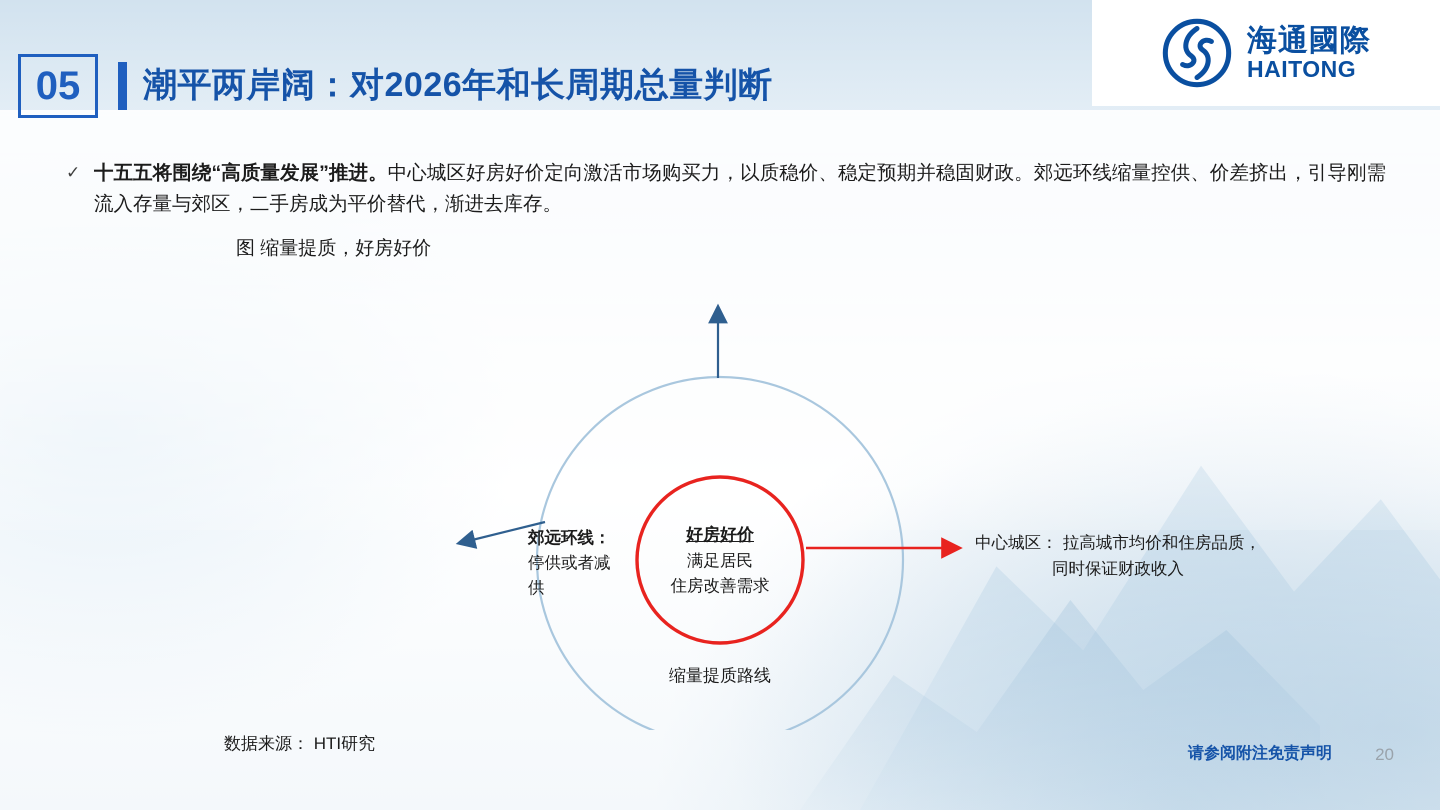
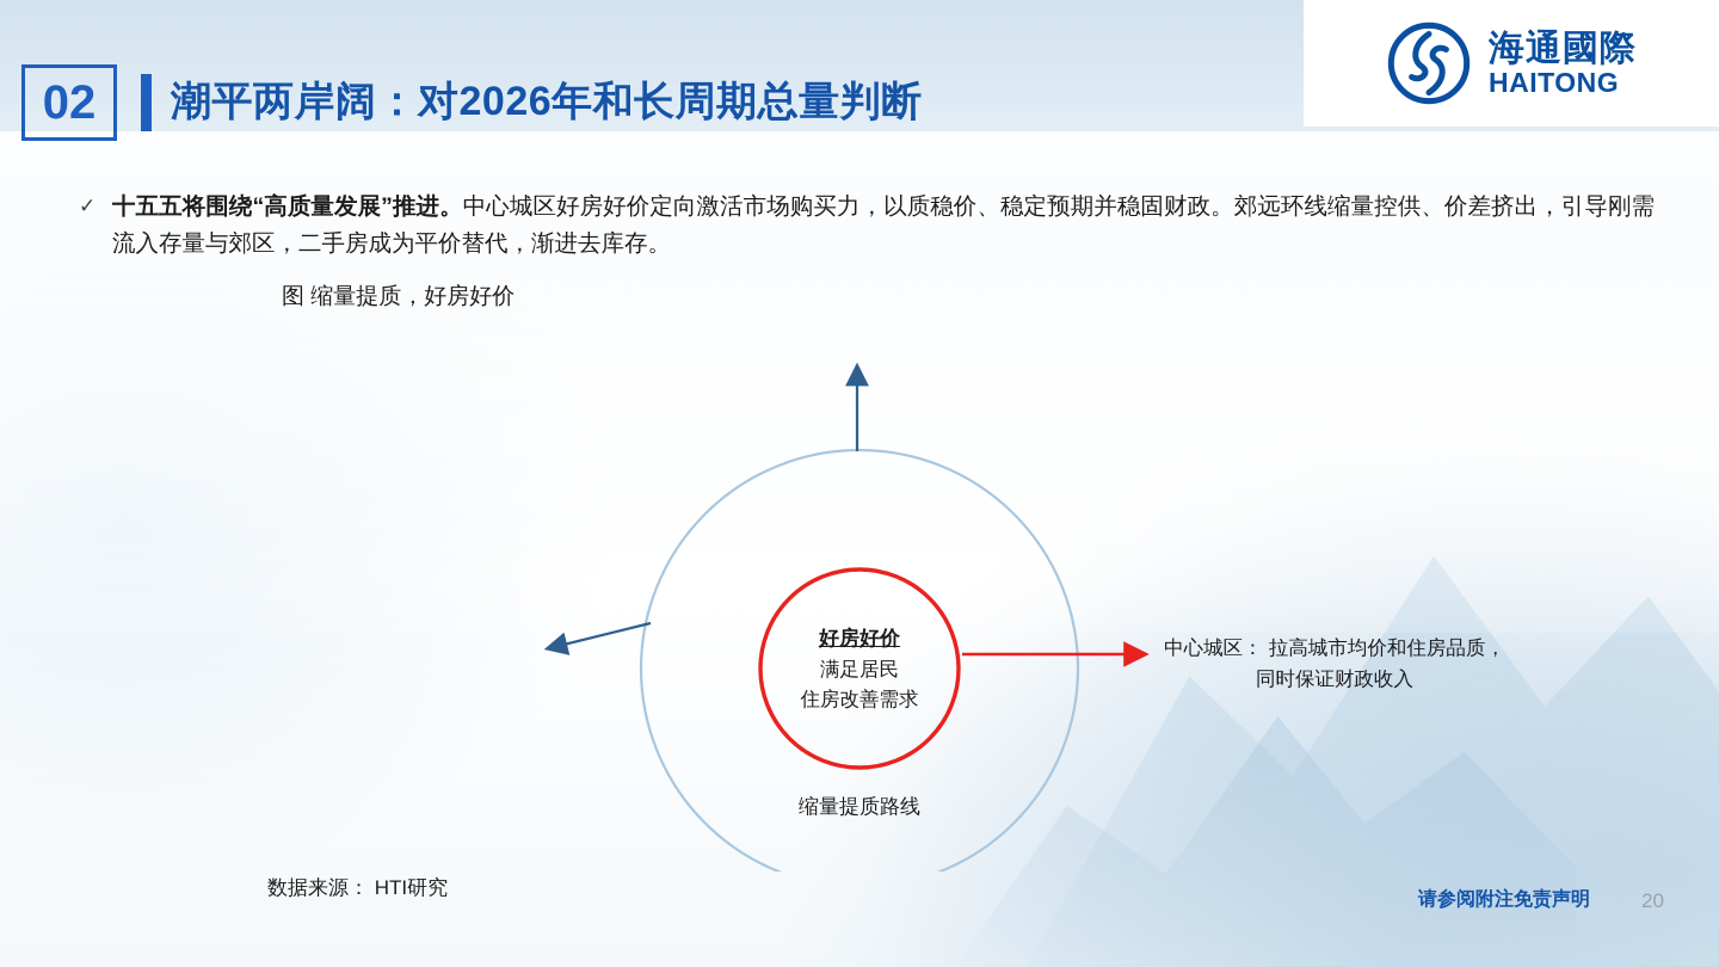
  海通國際
  HAITONG
- 05
+ 02
  潮平两岸阔：对2026年和长周期总量判断
  ✓
  十五五将围绕“高质量发展”推进。中心城区好房好价定向激活市场购买力，以质稳价、稳定预期并稳固财政。郊远环线缩量控供、价差挤出，引导刚需流入存量与郊区，二手房成为平价替代，渐进去库存。
  图 缩量提质，好房好价
- 郊远环线：停供或者减供
  中心城区： 拉高城市均价和住房品质，同时保证财政收入
  好房好价
  满足居民
  住房改善需求
  缩量提质路线
  数据来源： HTI研究
  请参阅附注免责声明
  20
